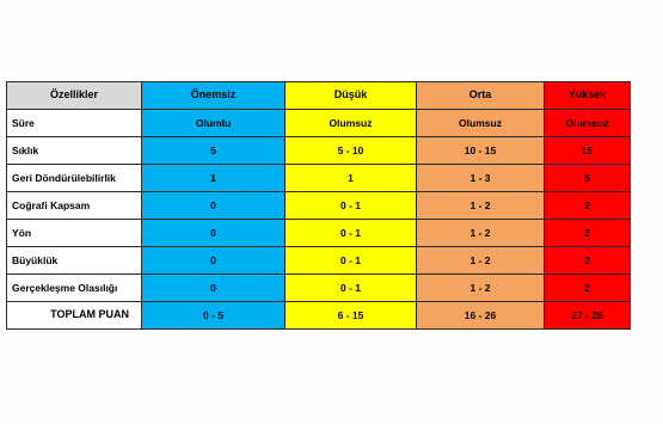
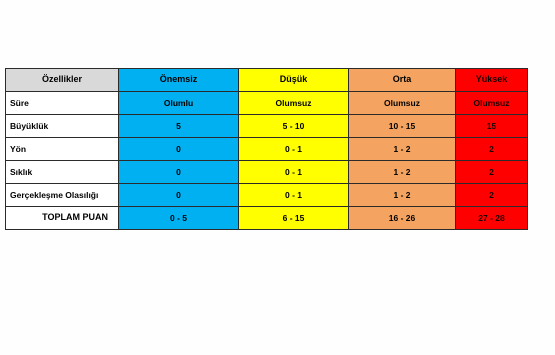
  Özellikler	Önemsiz	Düşük	Orta	Yüksek
  Süre	Olumlu	Olumsuz	Olumsuz	Olumsuz
- Sıklık	5	5 - 10	10 - 15	15
+ Büyüklük	5	5 - 10	10 - 15	15
- Geri Döndürülebilirlik	1	1	1 - 3	5
- Coğrafi Kapsam	0	0 - 1	1 - 2	2
  Yön	0	0 - 1	1 - 2	2
- Büyüklük	0	0 - 1	1 - 2	2
+ Sıklık	0	0 - 1	1 - 2	2
  Gerçekleşme Olasılığı	0	0 - 1	1 - 2	2
  TOPLAM PUAN	0 - 5	6 - 15	16 - 26	27 - 28
